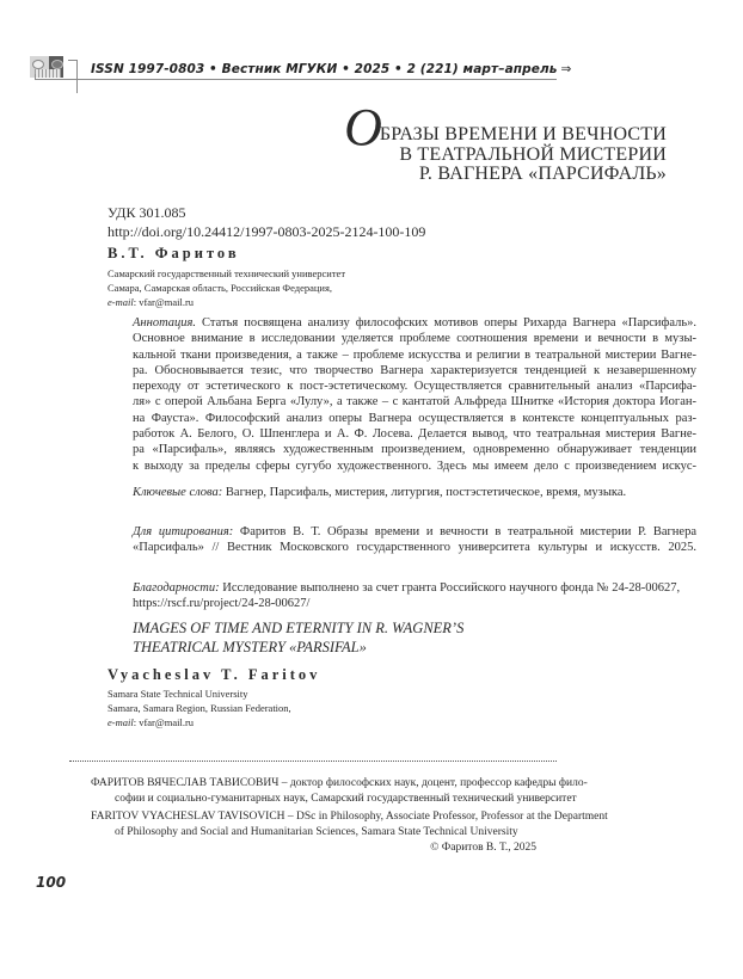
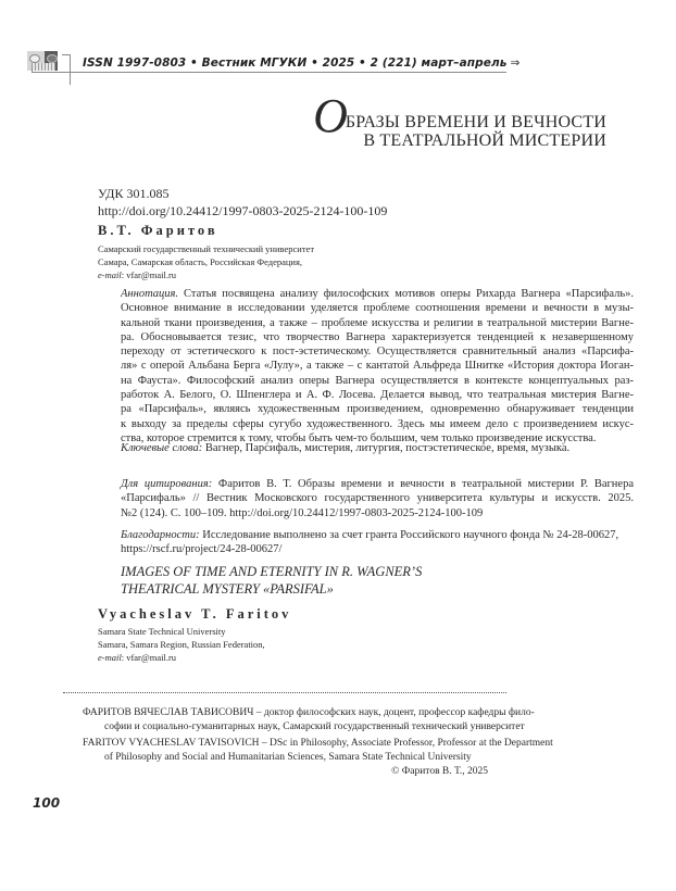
  ISSN 1997-0803 • Вестник МГУКИ • 2025 • 2 (221) март–апрель ⇒
  ОБРАЗЫ ВРЕМЕНИ И ВЕЧНОСТИ
  В ТЕАТРАЛЬНОЙ МИСТЕРИИ
- Р. ВАГНЕРА «ПАРСИФАЛЬ»
  УДК 301.085
  http://doi.org/10.24412/1997-0803-2025-2124-100-109
  В.Т. Фаритов
  Самарский государственный технический университет
  Самара, Самарская область, Российская Федерация,
  e-mail: vfar@mail.ru
  Аннотация. Статья посвящена анализу философских мотивов оперы Рихарда Вагнера «Парсифаль».
  Основное внимание в исследовании уделяется проблеме соотношения времени и вечности в музы-
  кальной ткани произведения, а также – проблеме искусства и религии в театральной мистерии Вагне-
  ра. Обосновывается тезис, что творчество Вагнера характеризуется тенденцией к незавершенному
  переходу от эстетического к пост-эстетическому. Осуществляется сравнительный анализ «Парсифа-
  ля» с оперой Альбана Берга «Лулу», а также – с кантатой Альфреда Шнитке «История доктора Иоган-
  на Фауста». Философский анализ оперы Вагнера осуществляется в контексте концептуальных раз-
  работок А. Белого, О. Шпенглера и А. Ф. Лосева. Делается вывод, что театральная мистерия Вагне-
  ра «Парсифаль», являясь художественным произведением, одновременно обнаруживает тенденции
  к выходу за пределы сферы сугубо художественного. Здесь мы имеем дело с произведением искус-
+ ства, которое стремится к тому, чтобы быть чем-то большим, чем только произведение искусства.
  Ключевые слова: Вагнер, Парсифаль, мистерия, литургия, постэстетическое, время, музыка.
  Для цитирования: Фаритов В. Т. Образы времени и вечности в театральной мистерии Р. Вагнера
  «Парсифаль» // Вестник Московского государственного университета культуры и искусств. 2025.
+ №2 (124). С. 100–109. http://doi.org/10.24412/1997-0803-2025-2124-100-109
  Благодарности: Исследование выполнено за счет гранта Российского научного фонда № 24-28-00627,
  https://rscf.ru/project/24-28-00627/
  IMAGES OF TIME AND ETERNITY IN R. WAGNER’S
  THEATRICAL MYSTERY «PARSIFAL»
  Vyacheslav T. Faritov
  Samara State Technical University
  Samara, Samara Region, Russian Federation,
  e-mail: vfar@mail.ru
  ФАРИТОВ ВЯЧЕСЛАВ ТАВИСОВИЧ – доктор философских наук, доцент, профессор кафедры фило-
  софии и социально-гуманитарных наук, Самарский государственный технический университет
  FARITOV VYACHESLAV TAVISOVICH – DSc in Philosophy, Associate Professor, Professor at the Department
  of Philosophy and Social and Humanitarian Sciences, Samara State Technical University
  © Фаритов В. Т., 2025
  100
